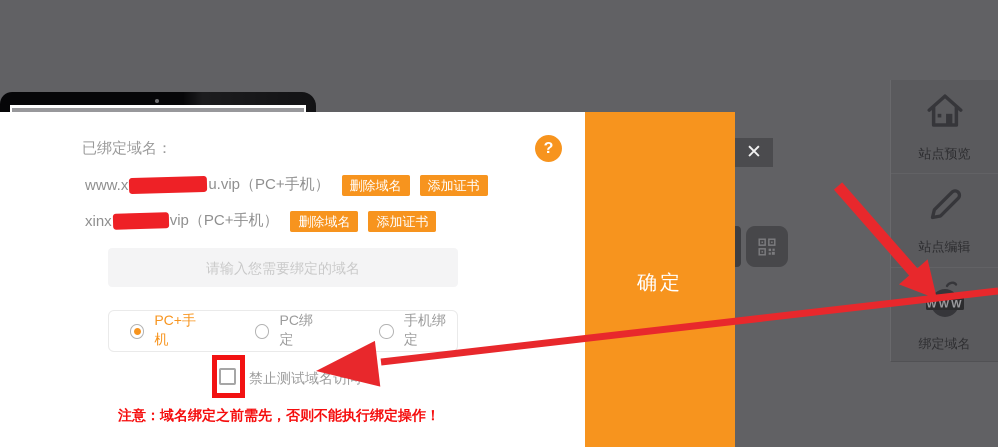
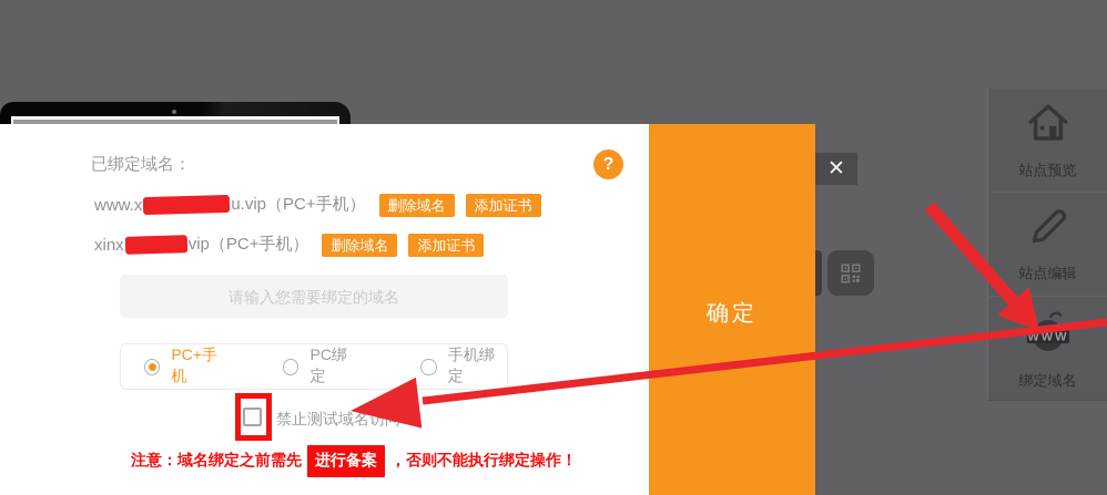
  站点预览
  站点编辑
  WWW
  绑定域名
  ?
  已绑定域名：
  www.x
  u.vip（PC+手机）
  删除域名
  添加证书
  xinx
  vip（PC+手机）
  删除域名
  添加证书
  请输入您需要绑定的域名
  PC+手机
  PC绑定
  手机绑定
  禁止测试域名访
  注意：域名绑定之前需先
+ 进行备案
  ，否则不能执行绑定操作！
  确定
  ✕
